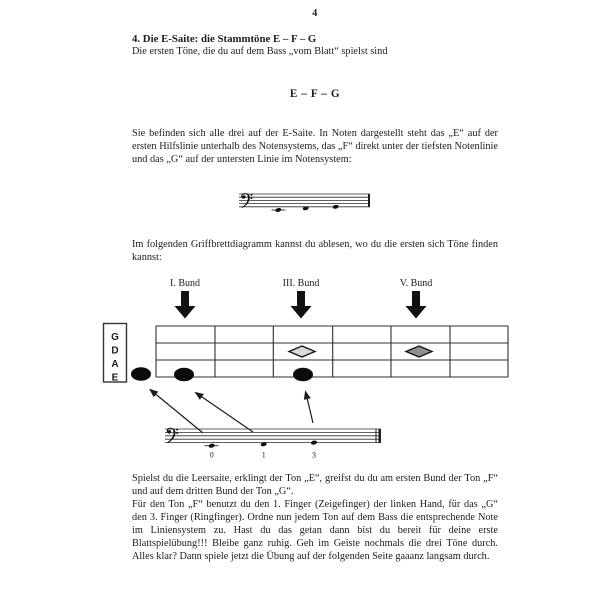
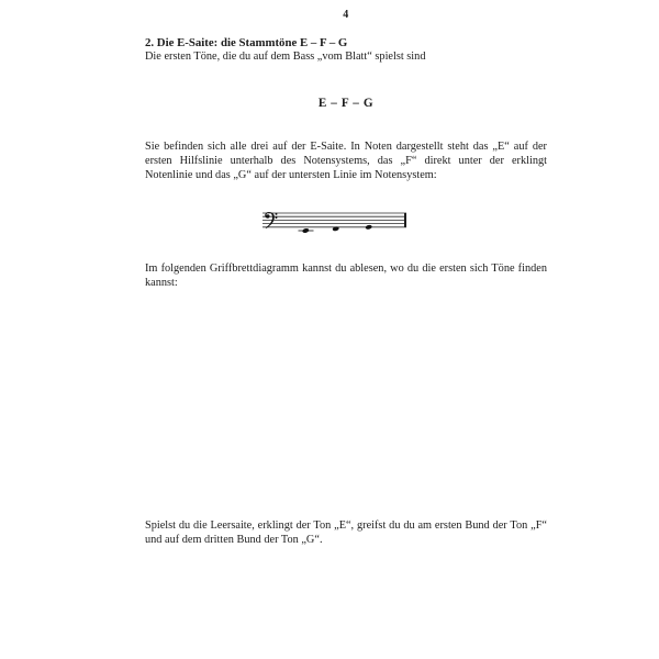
  4
- 4. Die E-Saite: die Stammtöne E – F – G
+ 2. Die E-Saite: die Stammtöne E – F – G
  Die ersten Töne, die du auf dem Bass „vom Blatt“ spielst sind
  E – F – G
- Sie befinden sich alle drei auf der E-Saite. In Noten dargestellt steht das „E“ auf der ersten Hilfslinie unterhalb des Notensystems, das „F“ direkt unter der tiefsten Notenlinie und das „G“ auf der untersten Linie im Notensystem:
+ Sie befinden sich alle drei auf der E-Saite. In Noten dargestellt steht das „E“ auf der ersten Hilfslinie unterhalb des Notensystems, das „F“ direkt unter der erklingt Notenlinie und das „G“ auf der untersten Linie im Notensystem:
  Im folgenden Griffbrettdiagramm kannst du ablesen, wo du die ersten sich Töne finden kannst:
- I. Bund
- III. Bund
- V. Bund
- G
- D
- A
- E
- 0
- 1
- 3
  Spielst du die Leersaite, erklingt der Ton „E“, greifst du du am ersten Bund der Ton „F“ und auf dem dritten Bund der Ton „G“.
- Für den Ton „F“ benutzt du den 1. Finger (Zeigefinger) der linken Hand, für das „G“ den 3. Finger (Ringfinger). Ordne nun jedem Ton auf dem Bass die entsprechende Note im Liniensystem zu. Hast du das getan dann bist du bereit für deine erste Blattspielübung!!! Bleibe ganz ruhig. Geh im Geiste nochmals die drei Töne durch. Alles klar? Dann spiele jetzt die Übung auf der folgenden Seite gaaanz langsam durch.
